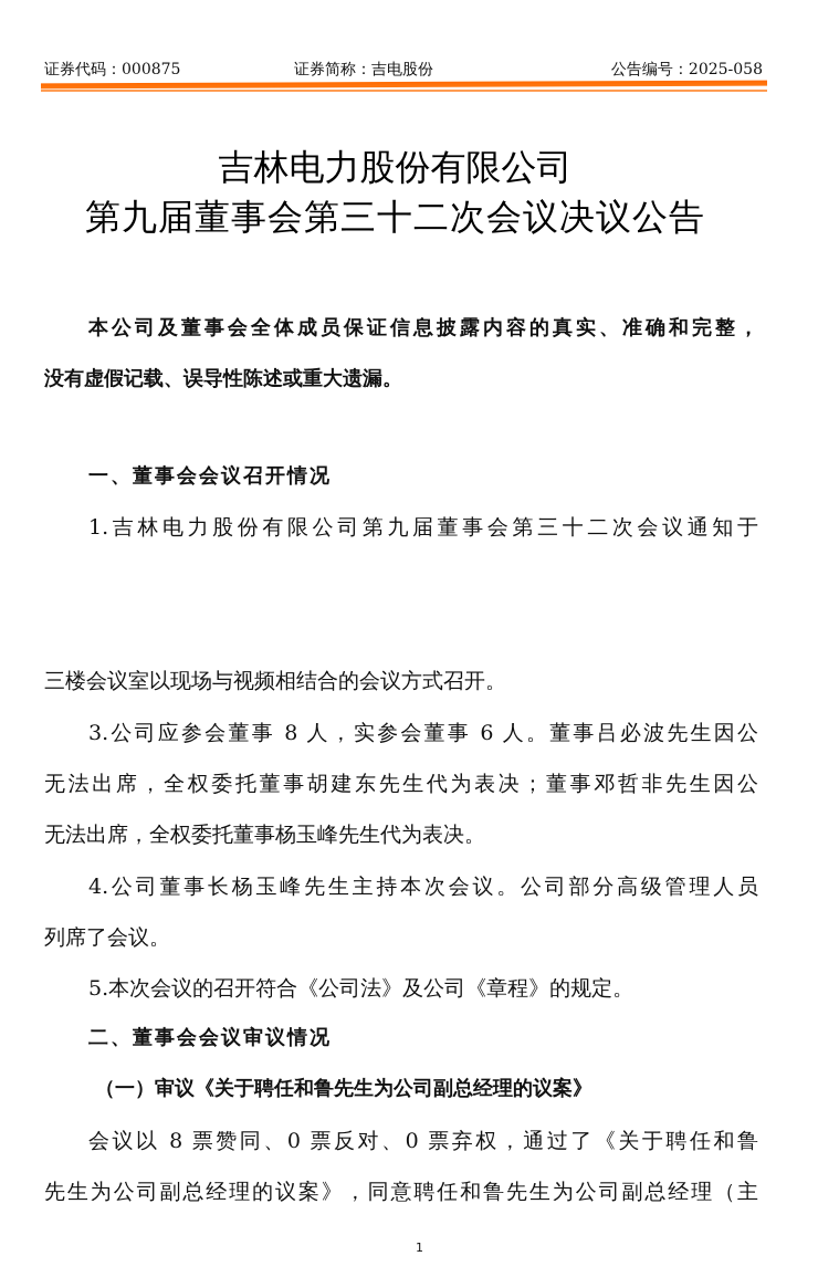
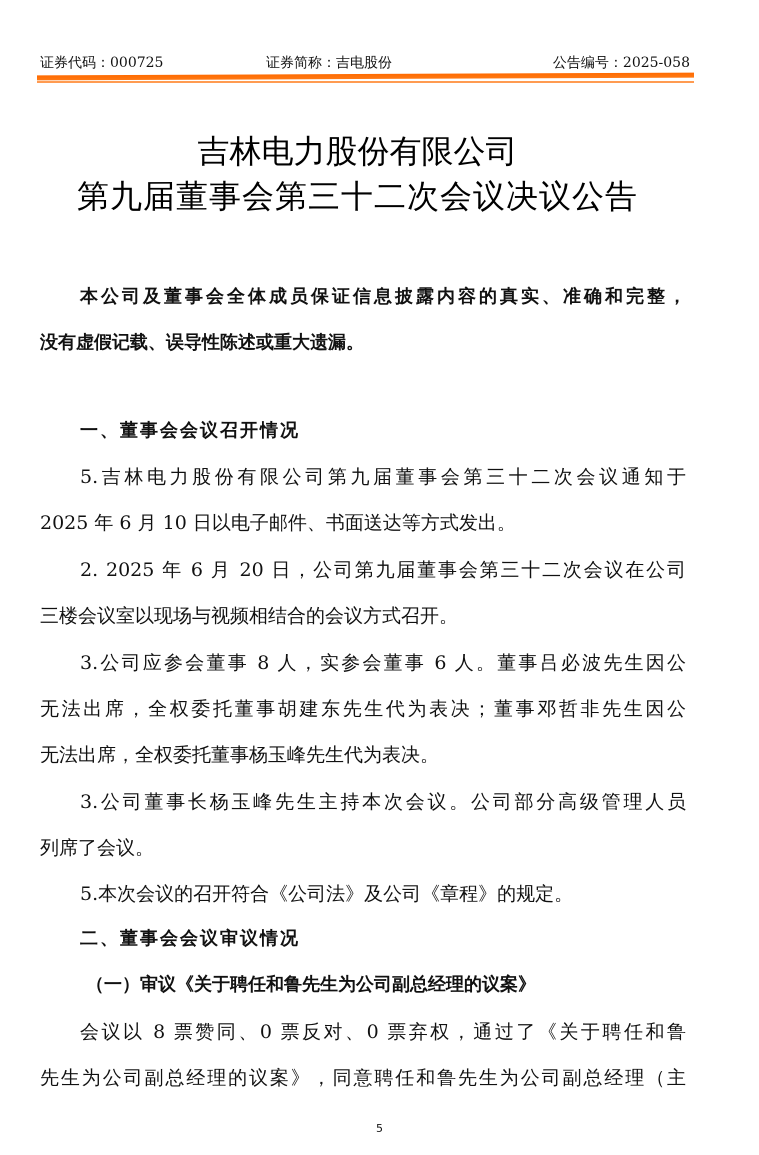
- 证券代码：000875
+ 证券代码：000725
  证券简称：吉电股份
  公告编号：2025-058
  吉林电力股份有限公司
  第九届董事会第三十二次会议决议公告
  本公司及董事会全体成员保证信息披露内容的真实、准确和完整，
  没有虚假记载、误导性陈述或重大遗漏。
  一、董事会会议召开情况
- 1.吉林电力股份有限公司第九届董事会第三十二次会议通知于
+ 5.吉林电力股份有限公司第九届董事会第三十二次会议通知于
+ 2025 年 6 月 10 日以电子邮件、书面送达等方式发出。
+ 2. 2025 年 6 月 20 日，公司第九届董事会第三十二次会议在公司
  三楼会议室以现场与视频相结合的会议方式召开。
  3.公司应参会董事 8 人，实参会董事 6 人。董事吕必波先生因公
  无法出席，全权委托董事胡建东先生代为表决；董事邓哲非先生因公
  无法出席，全权委托董事杨玉峰先生代为表决。
- 4.公司董事长杨玉峰先生主持本次会议。公司部分高级管理人员
+ 3.公司董事长杨玉峰先生主持本次会议。公司部分高级管理人员
  列席了会议。
  5.本次会议的召开符合《公司法》及公司《章程》的规定。
  二、董事会会议审议情况
  （一）审议《关于聘任和鲁先生为公司副总经理的议案》
  会议以 8 票赞同、0 票反对、0 票弃权，通过了《关于聘任和鲁
  先生为公司副总经理的议案》，同意聘任和鲁先生为公司副总经理（主
- 1
+ 5
